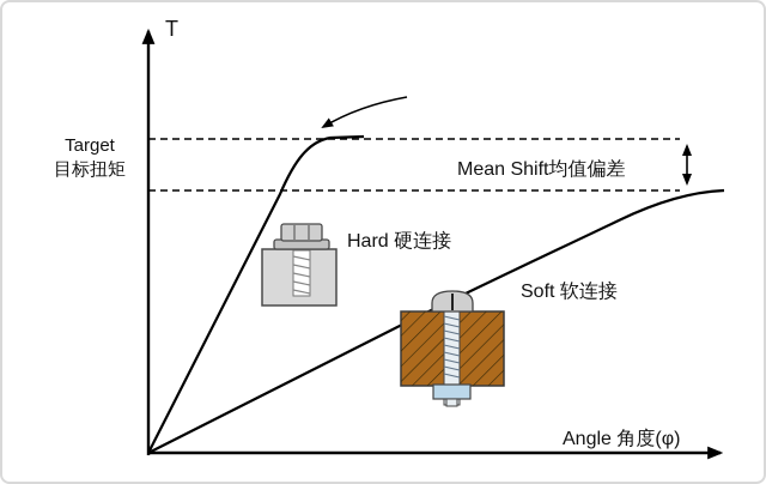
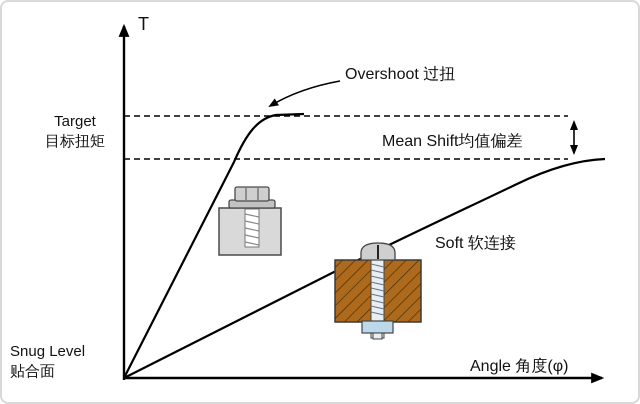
  T
  Angle 角度(φ)
+ Snug Level
+ 贴合面
  Target
  目标扭矩
+ Overshoot 过扭
  Mean Shift均值偏差
- Hard 硬连接
  Soft 软连接
